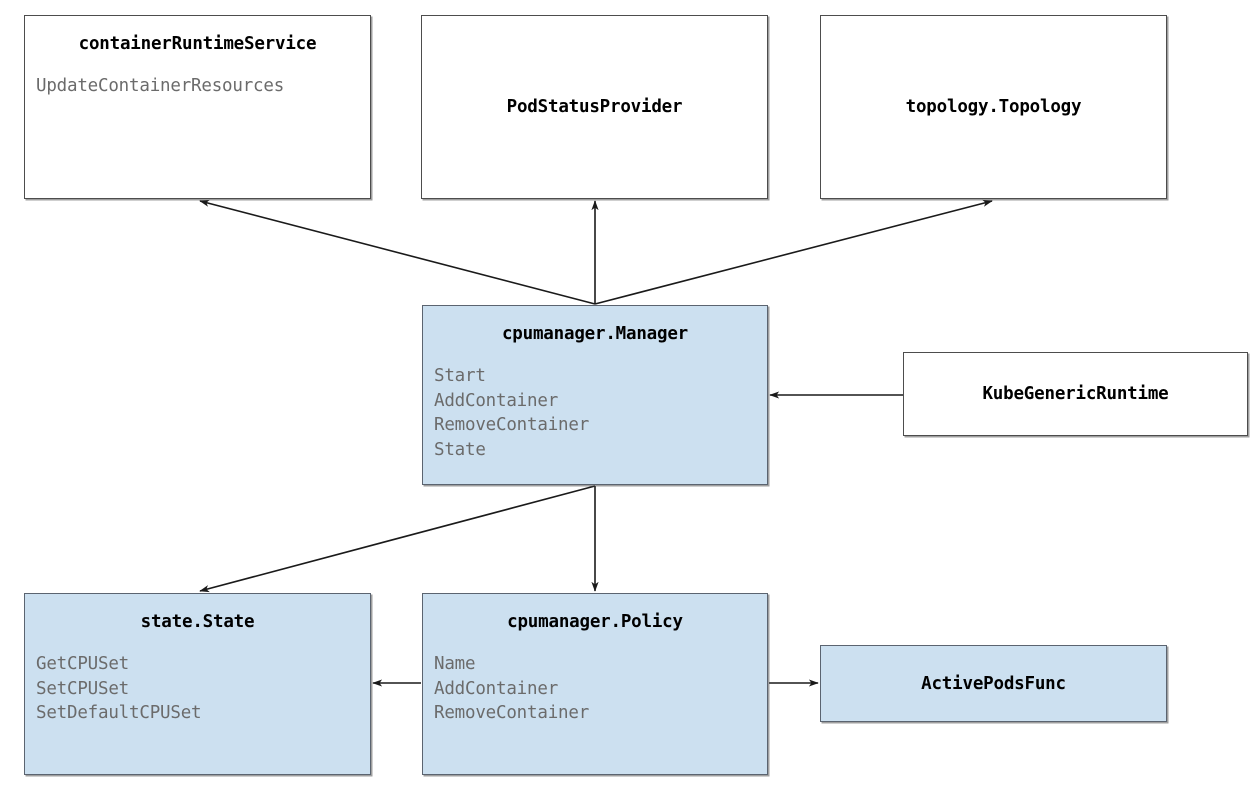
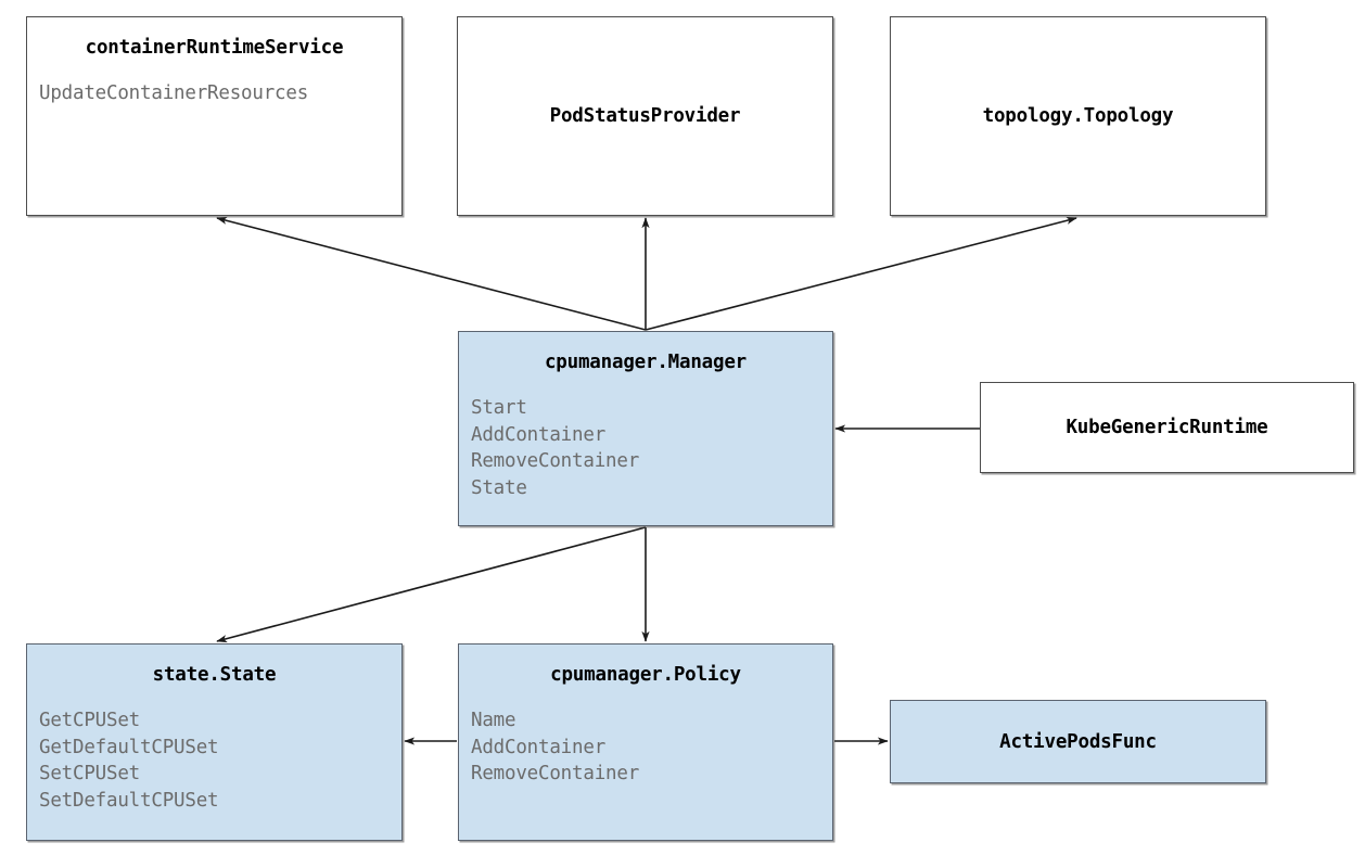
  containerRuntimeService
  UpdateContainerResources
  PodStatusProvider
  topology.Topology
  cpumanager.Manager
  Start
  AddContainer
  RemoveContainer
  State
  KubeGenericRuntime
  state.State
  GetCPUSet
+ GetDefaultCPUSet
  SetCPUSet
  SetDefaultCPUSet
  cpumanager.Policy
  Name
  AddContainer
  RemoveContainer
  ActivePodsFunc
